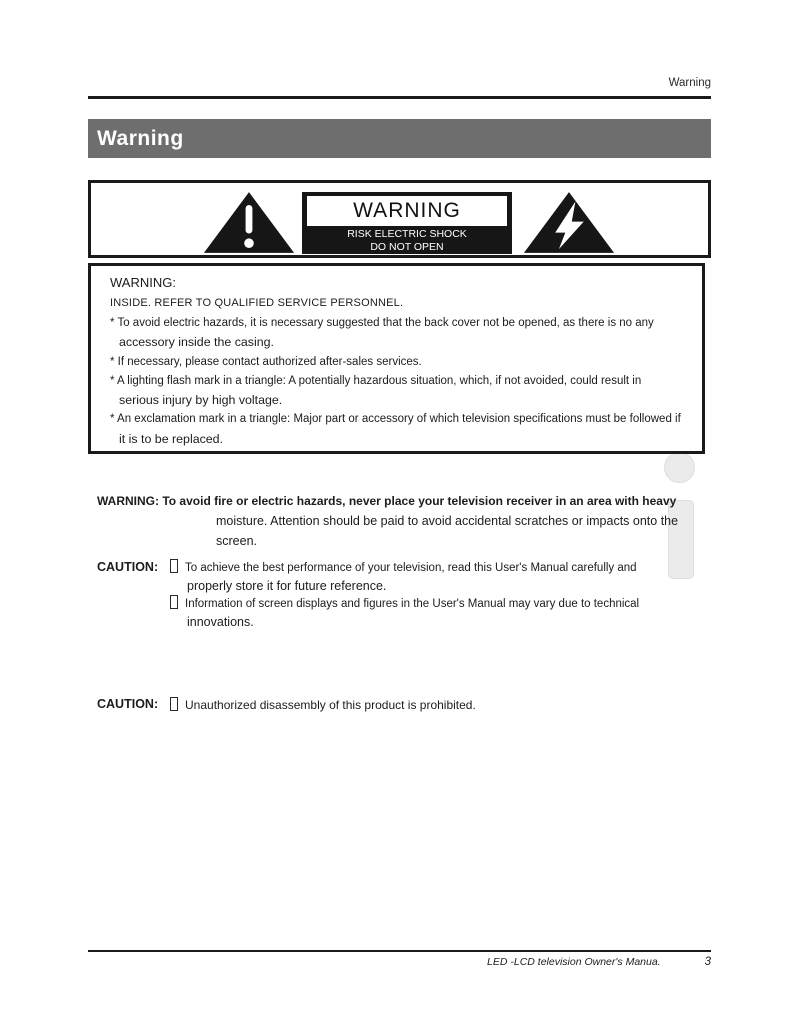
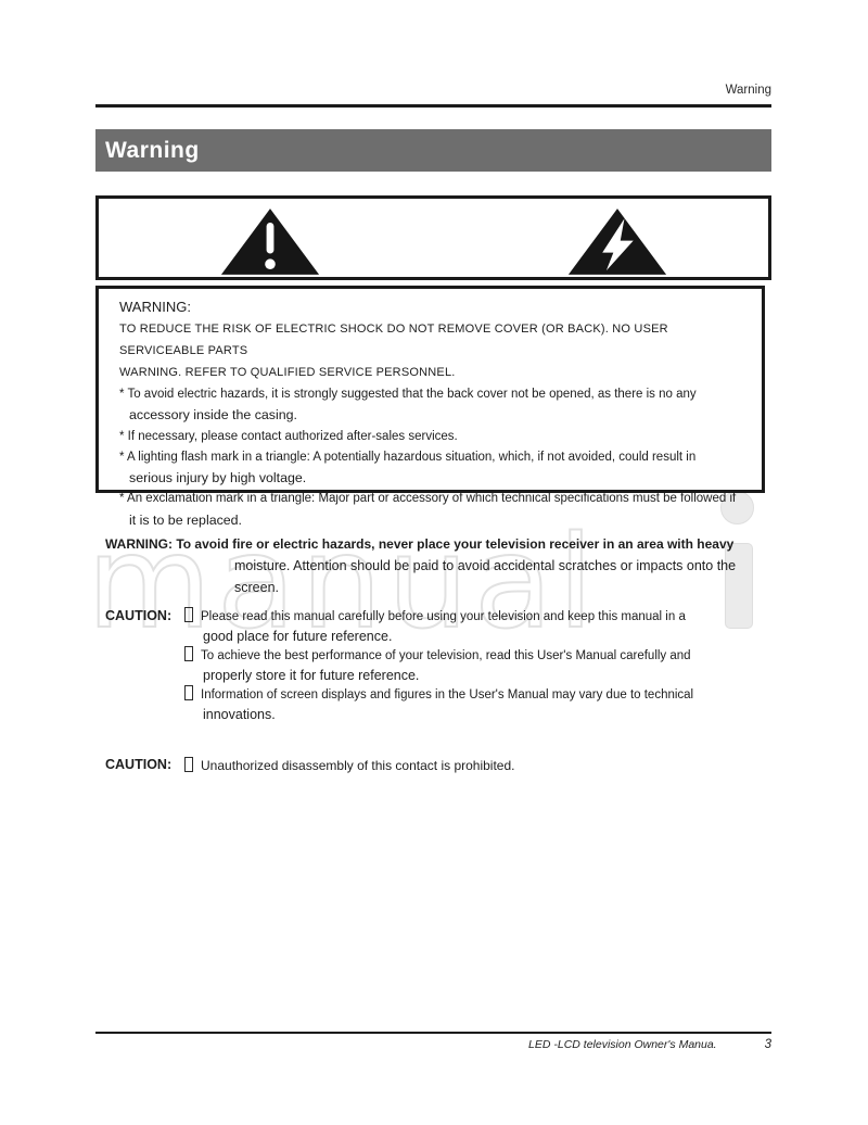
+ manual
  Warning
  Warning
- WARNING
- RISK ELECTRIC SHOCK
- DO NOT OPEN
  WARNING:
+ TO REDUCE THE RISK OF ELECTRIC SHOCK DO NOT REMOVE COVER (OR BACK). NO USER SERVICEABLE PARTS
- INSIDE. REFER TO QUALIFIED SERVICE PERSONNEL.
+ WARNING. REFER TO QUALIFIED SERVICE PERSONNEL.
- * To avoid electric hazards, it is necessary suggested that the back cover not be opened, as there is no any
+ * To avoid electric hazards, it is strongly suggested that the back cover not be opened, as there is no any
  accessory inside the casing.
  * If necessary, please contact authorized after-sales services.
  * A lighting flash mark in a triangle: A potentially hazardous situation, which, if not avoided, could result in
  serious injury by high voltage.
- * An exclamation mark in a triangle: Major part or accessory of which television specifications must be followed if
+ * An exclamation mark in a triangle: Major part or accessory of which technical specifications must be followed if
  it is to be replaced.
  WARNING: To avoid fire or electric hazards, never place your television receiver in an area with heavy
  moisture. Attention should be paid to avoid accidental scratches or impacts onto the screen.
  CAUTION:
+ Please read this manual carefully before using your television and keep this manual in a
+ good place for future reference.
  To achieve the best performance of your television, read this User's Manual carefully and
  properly store it for future reference.
  Information of screen displays and figures in the User's Manual may vary due to technical
  innovations.
  CAUTION:
- Unauthorized disassembly of this product is prohibited.
+ Unauthorized disassembly of this contact is prohibited.
  LED -LCD television Owner's Manua.
  3
